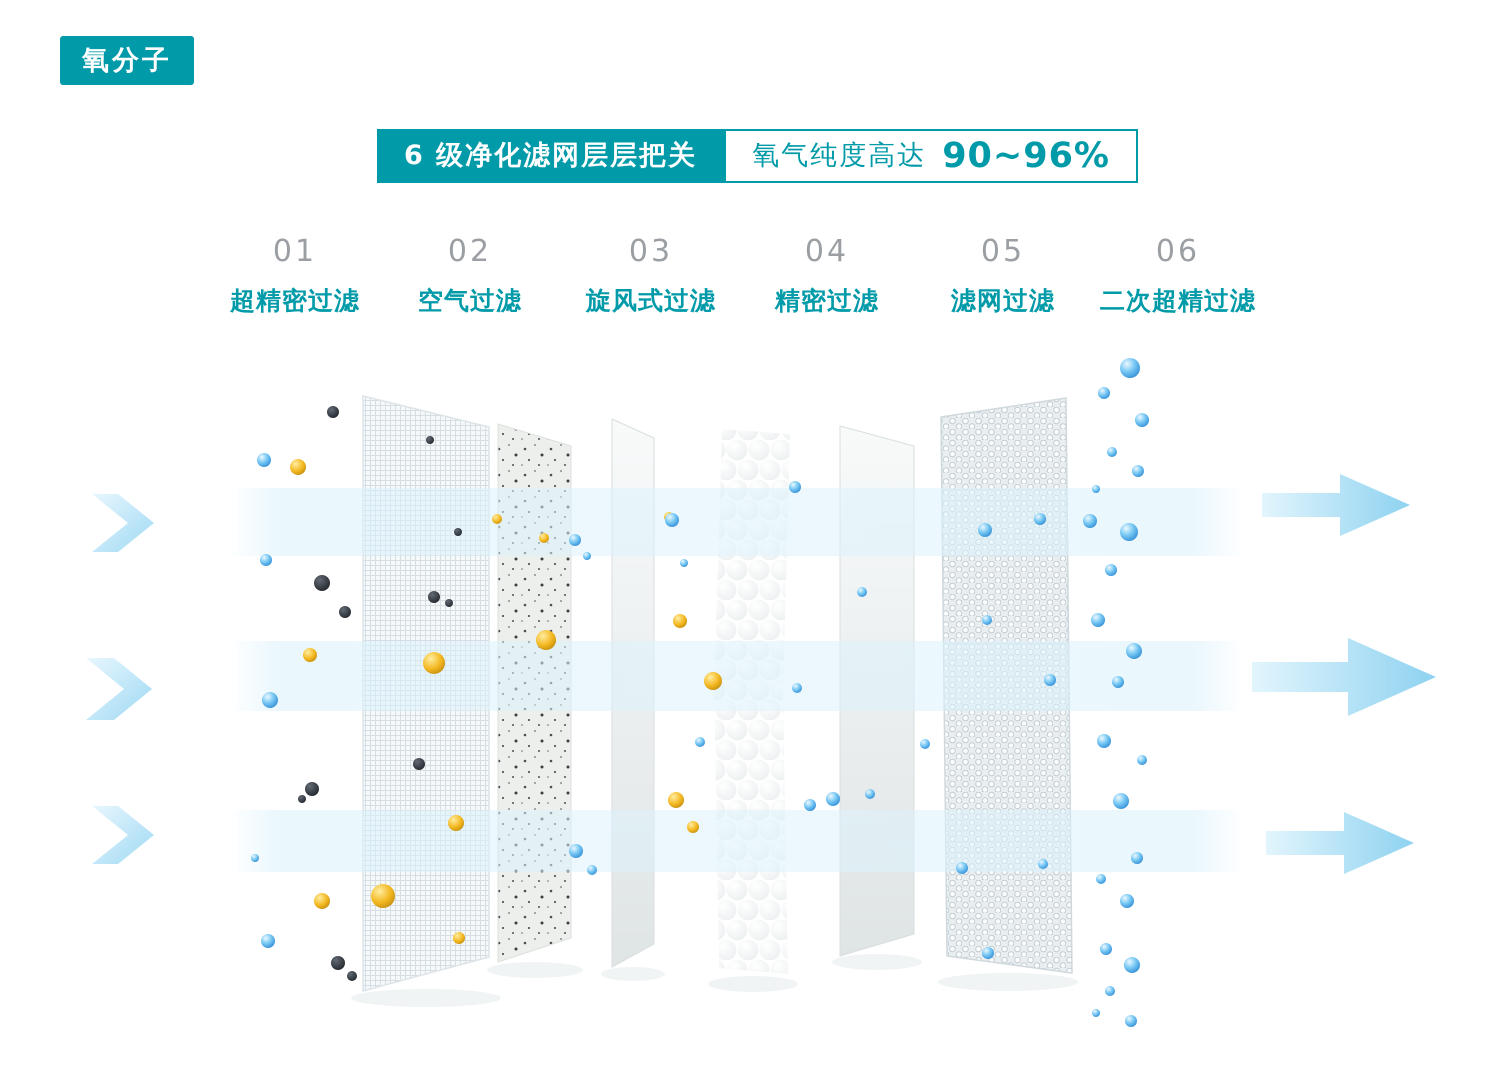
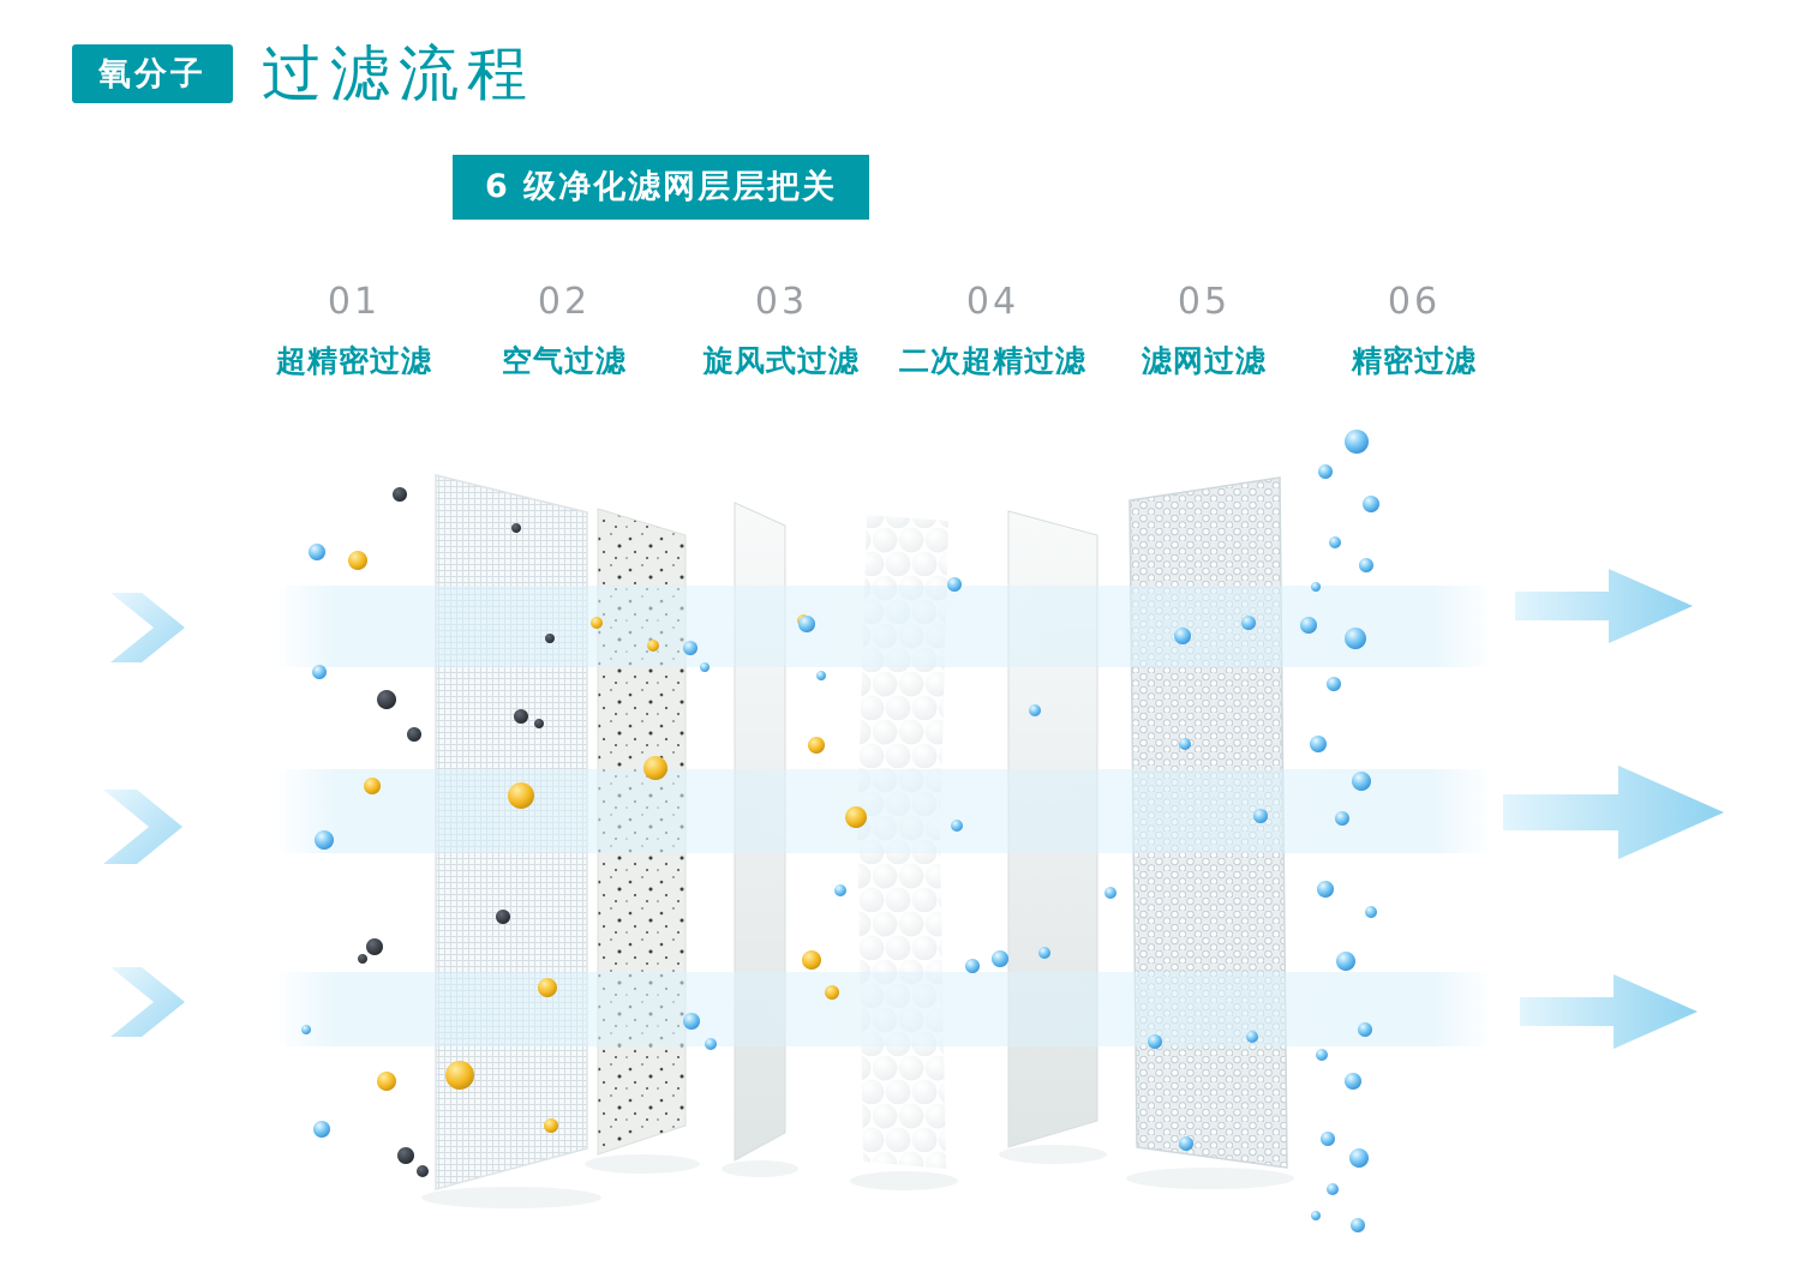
  氧分子
+ 过滤流程
  6 级净化滤网层层把关
- 氧气纯度高达
- 90~96%
  01
  超精密过滤
  02
  空气过滤
  03
  旋风式过滤
  04
- 精密过滤
+ 二次超精过滤
  05
  滤网过滤
  06
- 二次超精过滤
+ 精密过滤
